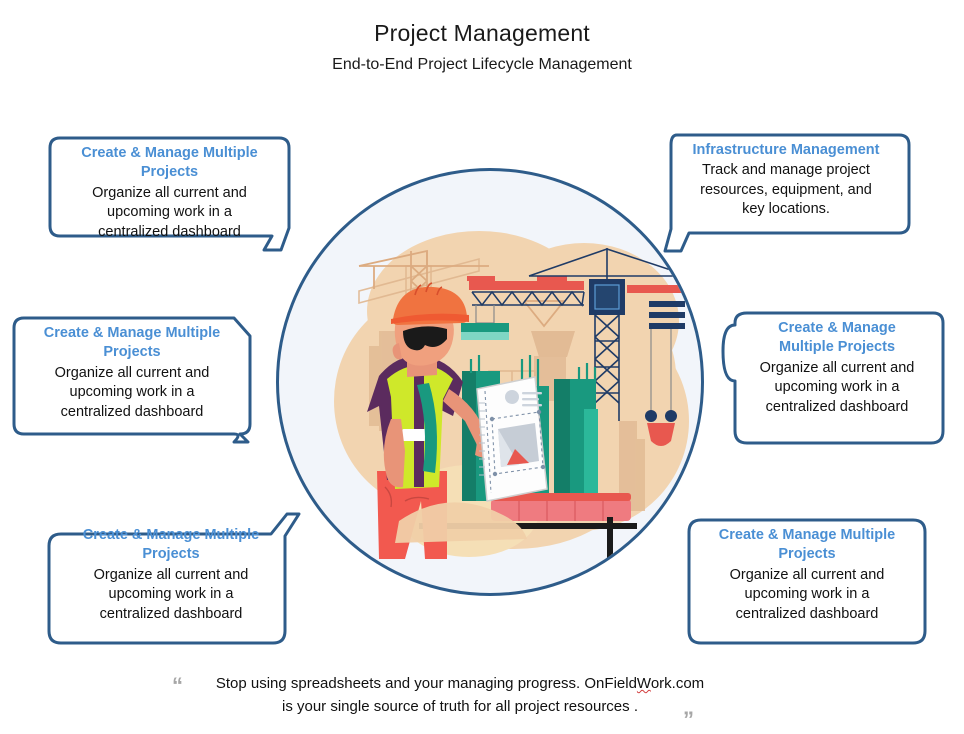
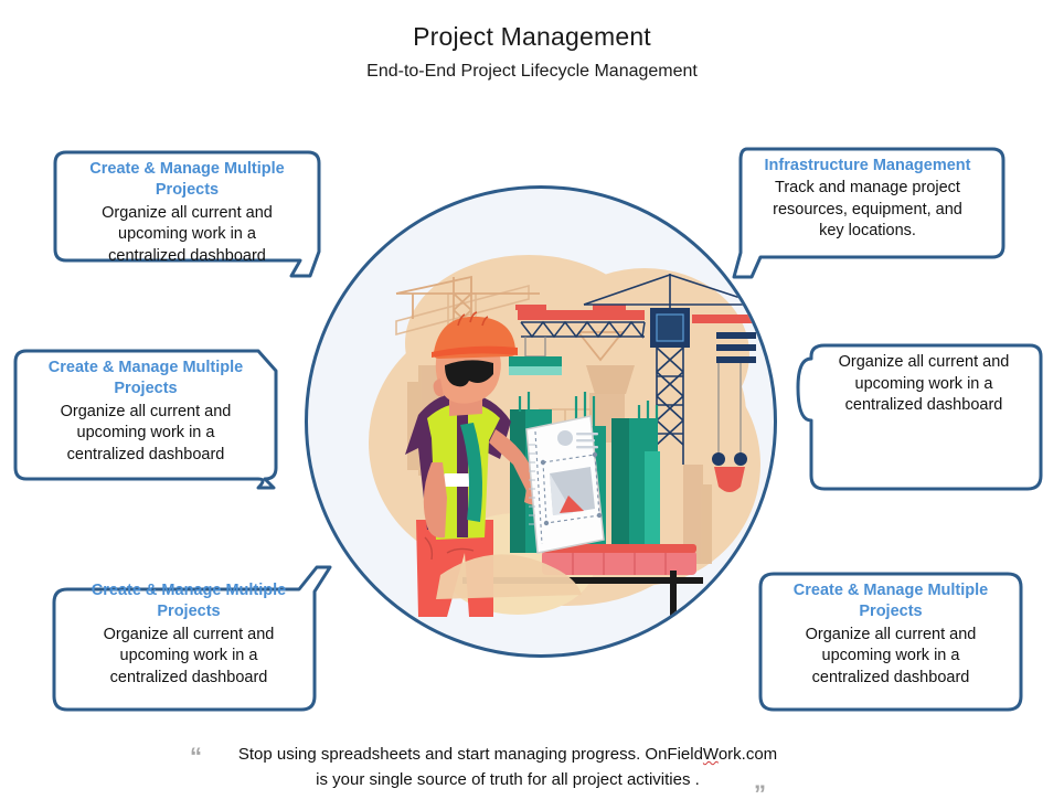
  Project Management
  End-to-End Project Lifecycle Management
  Create & Manage Multiple
  Projects
  Organize all current and
  upcoming work in a
  centralized dashboard
  Infrastructure Management
  Track and manage project
  resources, equipment, and
  key locations.
  Create & Manage Multiple
  Projects
  Organize all current and
  upcoming work in a
  centralized dashboard
- Create & Manage
- Multiple Projects
  Organize all current and
  upcoming work in a
  centralized dashboard
  Create & Manage Multiple
  Projects
  Organize all current and
  upcoming work in a
  centralized dashboard
  Create & Manage Multiple
  Projects
  Organize all current and
  upcoming work in a
  centralized dashboard
  “
- Stop using spreadsheets and your managing progress. OnFieldWork.com
+ Stop using spreadsheets and start managing progress. OnFieldWork.com
- is your single source of truth for all project resources .
+ is your single source of truth for all project activities .
  ”
